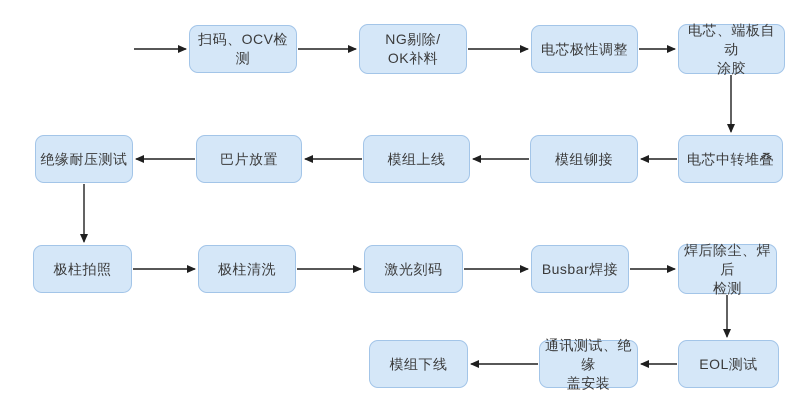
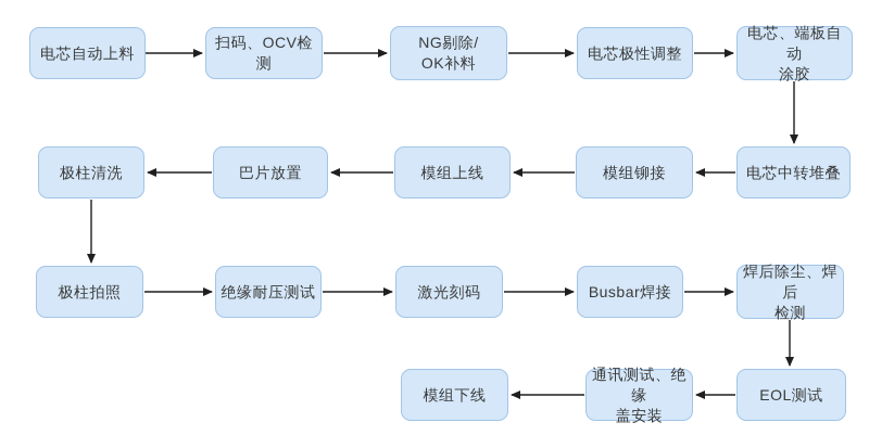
+ 电芯自动上料
  扫码、OCV检测
  NG剔除/
  OK补料
  电芯极性调整
  电芯、端板自动
  涂胶
  电芯中转堆叠
  模组铆接
  模组上线
  巴片放置
- 绝缘耐压测试
+ 极柱清洗
  极柱拍照
- 极柱清洗
+ 绝缘耐压测试
  激光刻码
  Busbar焊接
  焊后除尘、焊后
  检测
  EOL测试
  通讯测试、绝缘
  盖安装
  模组下线
